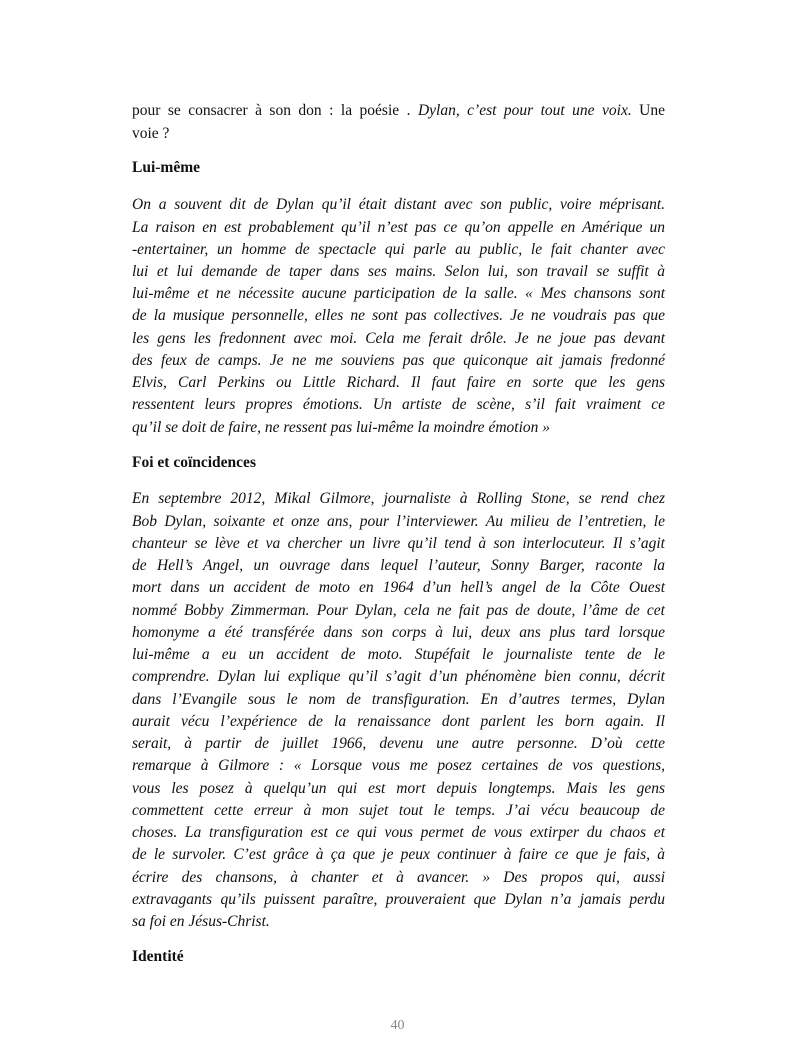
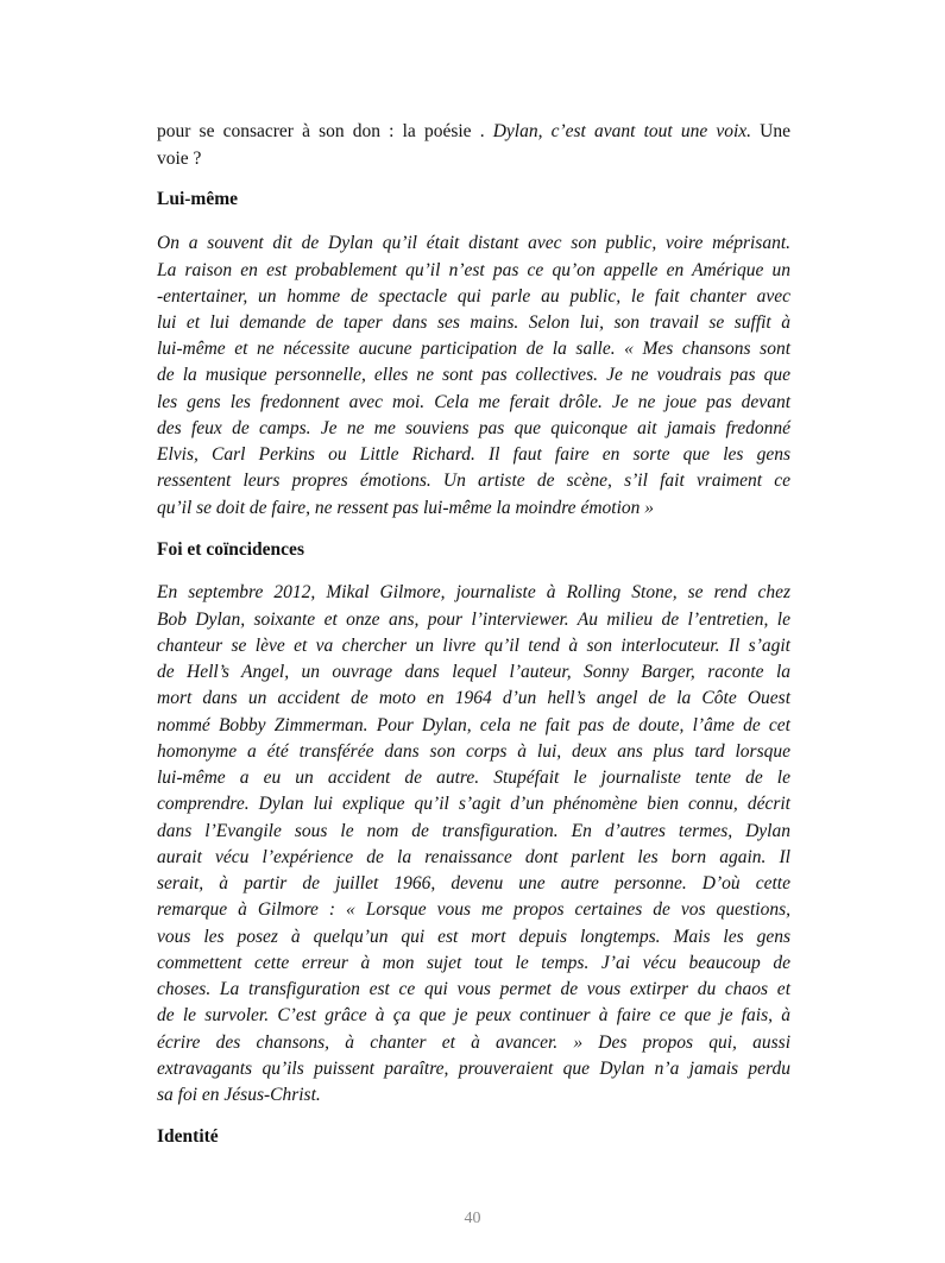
- pour se consacrer à son don : la poésie . Dylan, c’est pour tout une voix. Une
+ pour se consacrer à son don : la poésie . Dylan, c’est avant tout une voix. Une
  voie ?
  Lui-même
  On a souvent dit de Dylan qu’il était distant avec son public, voire méprisant.
  La raison en est probablement qu’il n’est pas ce qu’on appelle en Amérique un
  -entertainer, un homme de spectacle qui parle au public, le fait chanter avec
  lui et lui demande de taper dans ses mains. Selon lui, son travail se suffit à
  lui-même et ne nécessite aucune participation de la salle. « Mes chansons sont
  de la musique personnelle, elles ne sont pas collectives. Je ne voudrais pas que
  les gens les fredonnent avec moi. Cela me ferait drôle. Je ne joue pas devant
  des feux de camps. Je ne me souviens pas que quiconque ait jamais fredonné
  Elvis, Carl Perkins ou Little Richard. Il faut faire en sorte que les gens
  ressentent leurs propres émotions. Un artiste de scène, s’il fait vraiment ce
  qu’il se doit de faire, ne ressent pas lui-même la moindre émotion »
  Foi et coïncidences
  En septembre 2012, Mikal Gilmore, journaliste à Rolling Stone, se rend chez
  Bob Dylan, soixante et onze ans, pour l’interviewer. Au milieu de l’entretien, le
  chanteur se lève et va chercher un livre qu’il tend à son interlocuteur. Il s’agit
  de Hell’s Angel, un ouvrage dans lequel l’auteur, Sonny Barger, raconte la
  mort dans un accident de moto en 1964 d’un hell’s angel de la Côte Ouest
  nommé Bobby Zimmerman. Pour Dylan, cela ne fait pas de doute, l’âme de cet
  homonyme a été transférée dans son corps à lui, deux ans plus tard lorsque
- lui-même a eu un accident de moto. Stupéfait le journaliste tente de le
+ lui-même a eu un accident de autre. Stupéfait le journaliste tente de le
  comprendre. Dylan lui explique qu’il s’agit d’un phénomène bien connu, décrit
  dans l’Evangile sous le nom de transfiguration. En d’autres termes, Dylan
  aurait vécu l’expérience de la renaissance dont parlent les born again. Il
  serait, à partir de juillet 1966, devenu une autre personne. D’où cette
- remarque à Gilmore : « Lorsque vous me posez certaines de vos questions,
+ remarque à Gilmore : « Lorsque vous me propos certaines de vos questions,
  vous les posez à quelqu’un qui est mort depuis longtemps. Mais les gens
  commettent cette erreur à mon sujet tout le temps. J’ai vécu beaucoup de
  choses. La transfiguration est ce qui vous permet de vous extirper du chaos et
  de le survoler. C’est grâce à ça que je peux continuer à faire ce que je fais, à
  écrire des chansons, à chanter et à avancer. » Des propos qui, aussi
  extravagants qu’ils puissent paraître, prouveraient que Dylan n’a jamais perdu
  sa foi en Jésus-Christ.
  Identité
  40
